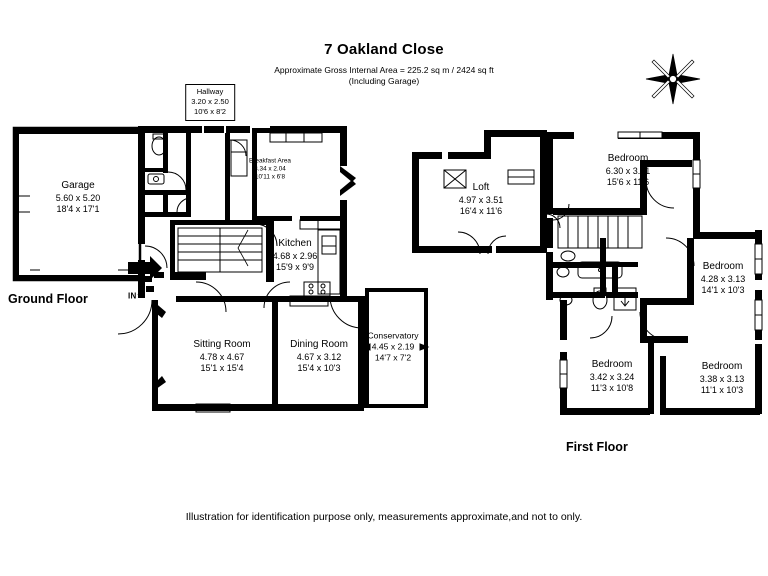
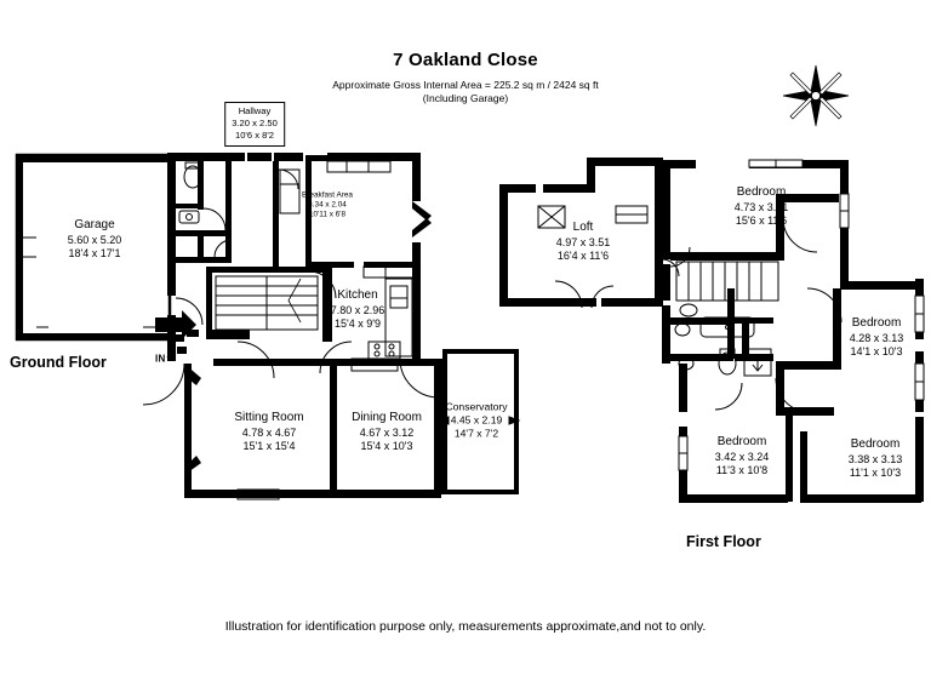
  7 Oakland Close
  Approximate Gross Internal Area = 225.2 sq m / 2424 sq ft
  (Including Garage)
  Hallway
  3.20 x 2.50
  10'6 x 8'2
  Garage
  5.60 x 5.20
  18'4 x 17'1
  Kitchen
- 4.68 x 2.96
+ 7.80 x 2.96
- 15'9 x 9'9
+ 15'4 x 9'9
  Sitting Room
  4.78 x 4.67
  15'1 x 15'4
  Dining Room
  4.67 x 3.12
  15'4 x 10'3
  Conservatory
  4.45 x 2.19
  14'7 x 7'2
  Loft
  4.97 x 3.51
  16'4 x 11'6
  Bedroom
- 6.30 x 3.51
+ 4.73 x 3.51
  15'6 x 11'6
  Bedroom
  4.28 x 3.13
  14'1 x 10'3
  Bedroom
  3.42 x 3.24
  11'3 x 10'8
  Bedroom
  3.38 x 3.13
  11'1 x 10'3
  IN↗
  Ground Floor
  First Floor
  Illustration for identification purpose only, measurements approximate,and not to only.
